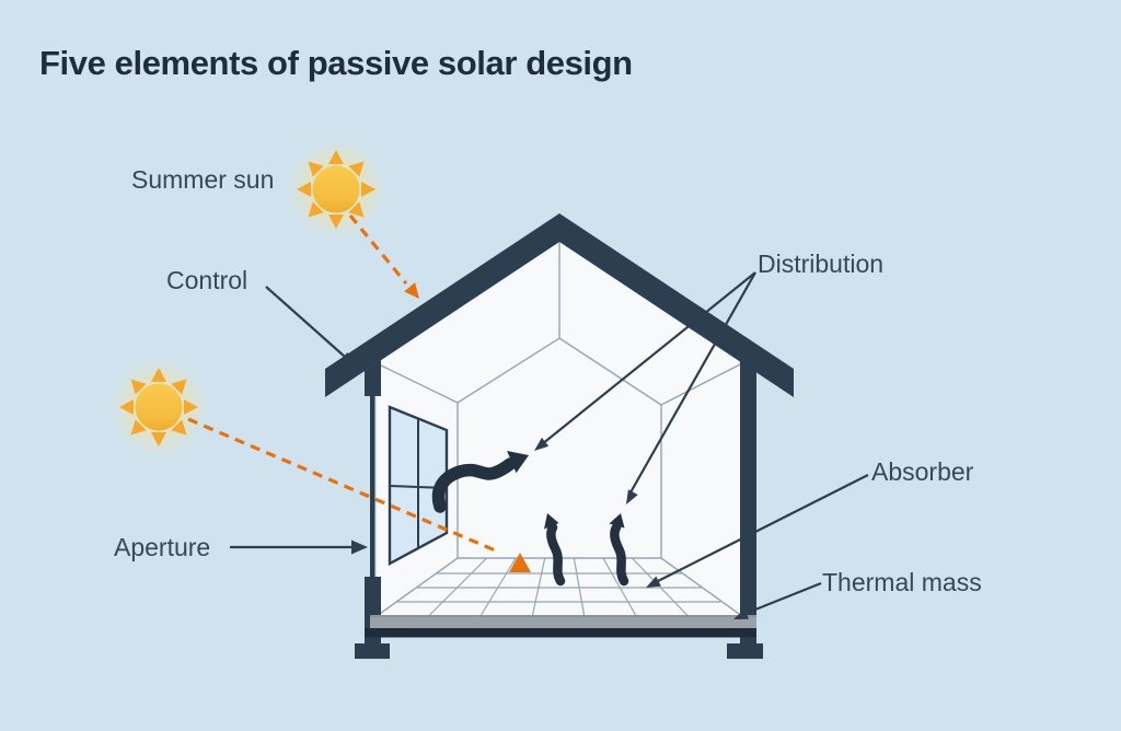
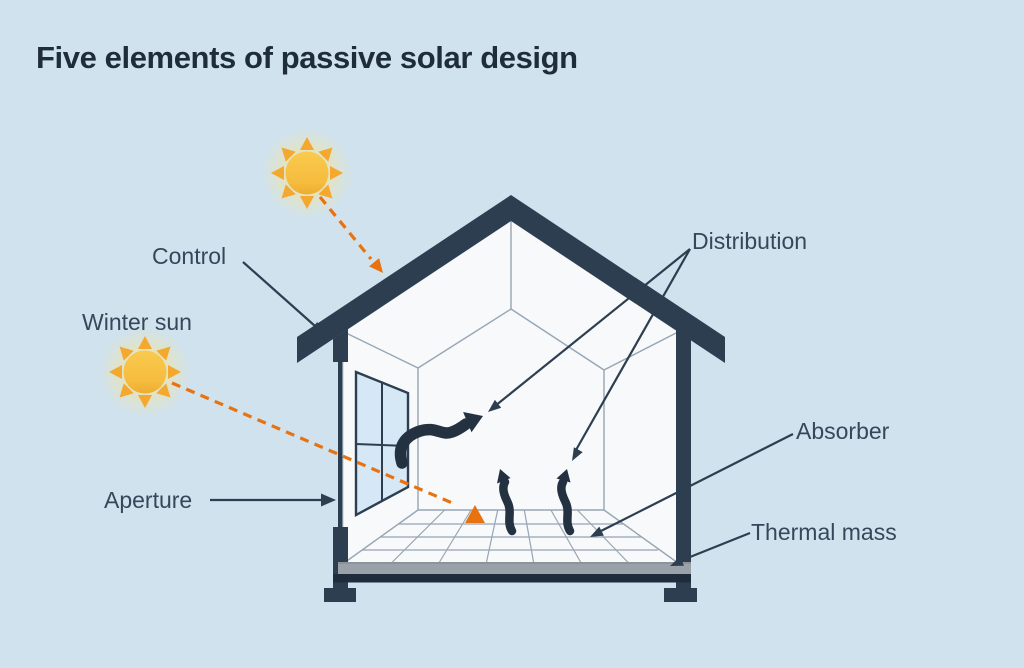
  Five elements of passive solar design
- Summer sun
  Control
+ Winter sun
  Aperture
  Distribution
  Absorber
  Thermal mass
